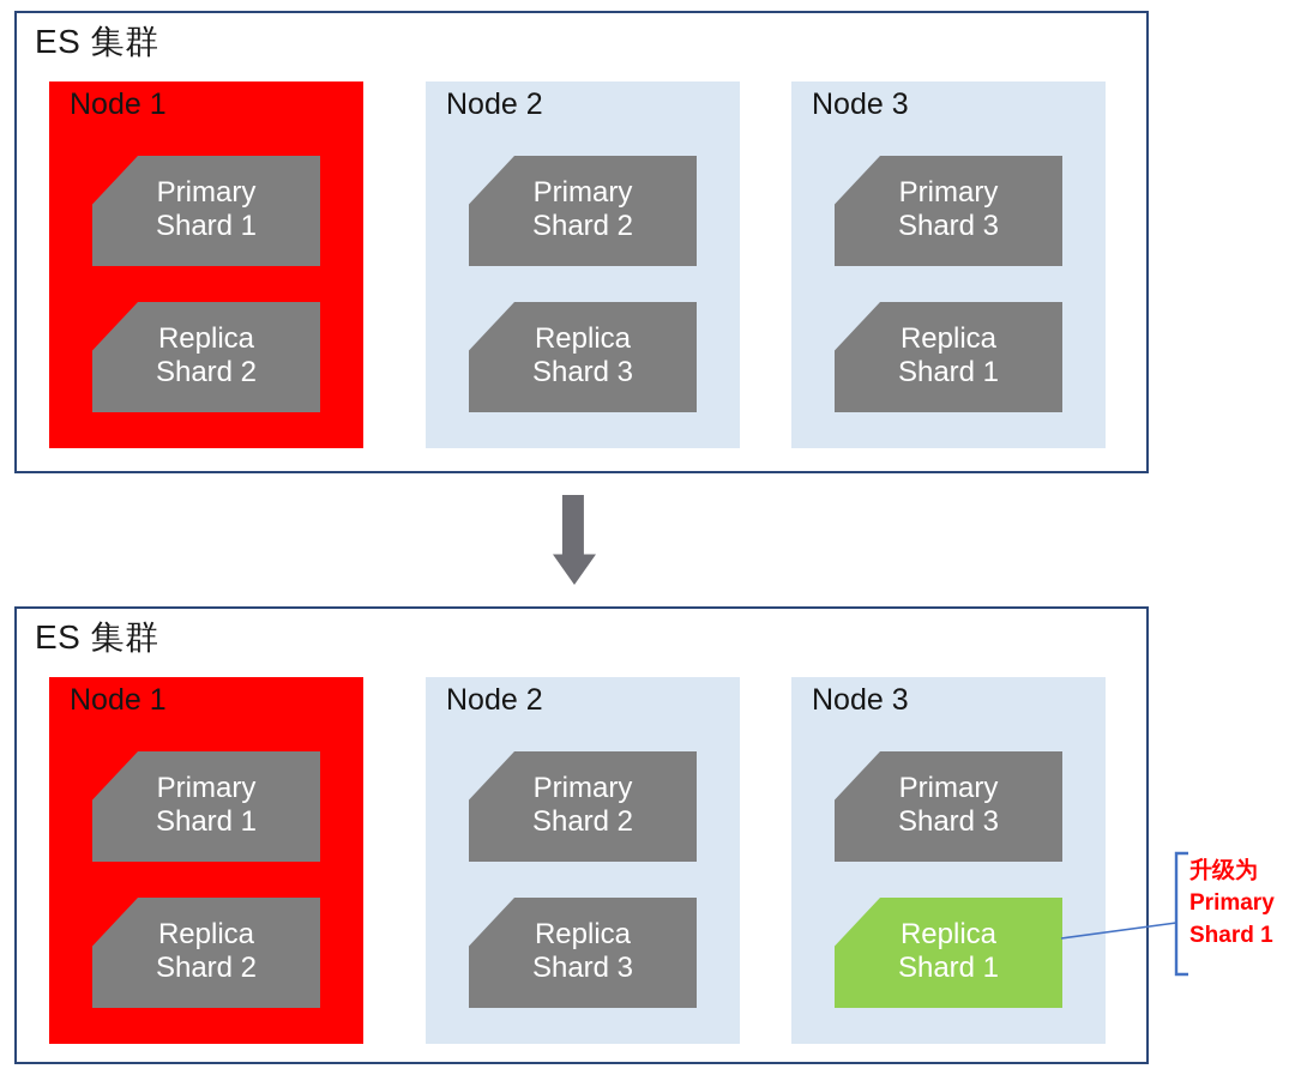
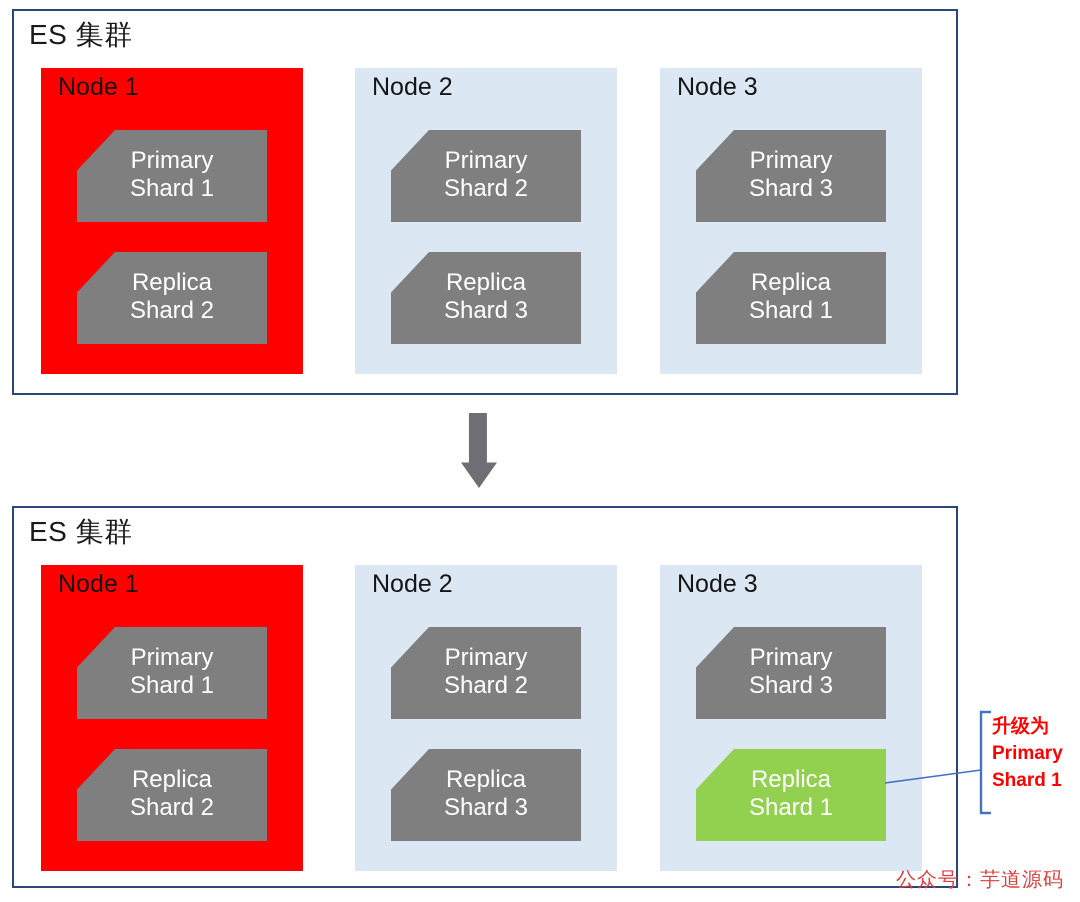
  ES 集群
  Node 1
  Primary
  Shard 1
  Replica
  Shard 2
  Node 2
  Primary
  Shard 2
  Replica
  Shard 3
  Node 3
  Primary
  Shard 3
  Replica
  Shard 1
  ES 集群
  Node 1
  Primary
  Shard 1
  Replica
  Shard 2
  Node 2
  Primary
  Shard 2
  Replica
  Shard 3
  Node 3
  Primary
  Shard 3
  Replica
  Shard 1
  升级为
  Primary
  Shard 1
+ 公众号：芋道源码
